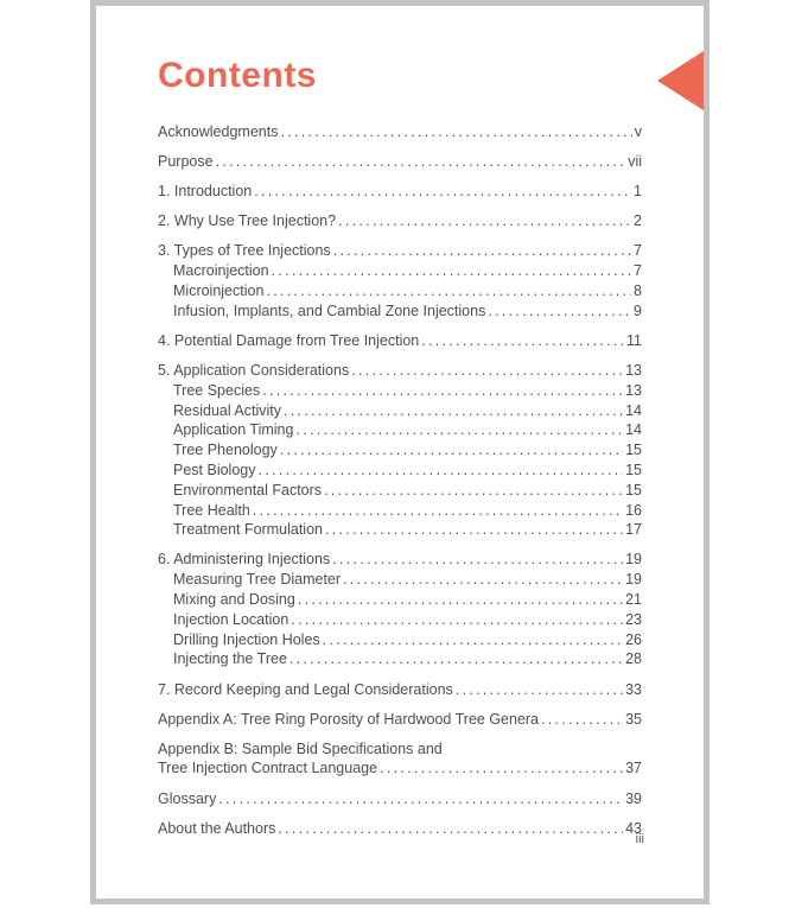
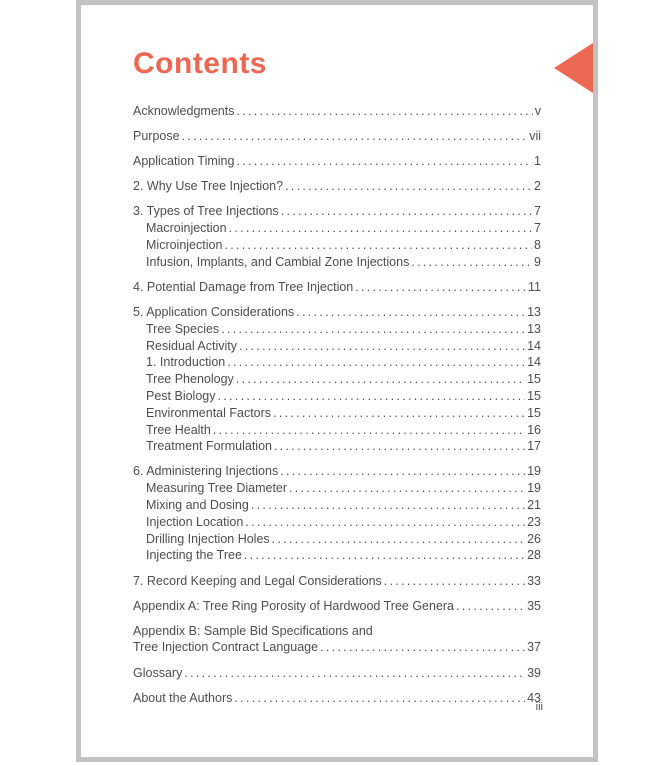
  Contents
  Acknowledgments
  v
  Purpose
  vii
- 1. Introduction
+ Application Timing
  1
  2. Why Use Tree Injection?
  2
  3. Types of Tree Injections
  7
  Macroinjection
  7
  Microinjection
  8
  Infusion, Implants, and Cambial Zone Injections
  9
  4. Potential Damage from Tree Injection
  11
  5. Application Considerations
  13
  Tree Species
  13
  Residual Activity
  14
- Application Timing
+ 1. Introduction
  14
  Tree Phenology
  15
  Pest Biology
  15
  Environmental Factors
  15
  Tree Health
  16
  Treatment Formulation
  17
  6. Administering Injections
  19
  Measuring Tree Diameter
  19
  Mixing and Dosing
  21
  Injection Location
  23
  Drilling Injection Holes
  26
  Injecting the Tree
  28
  7. Record Keeping and Legal Considerations
  33
  Appendix A: Tree Ring Porosity of Hardwood Tree Genera
  35
  Appendix B: Sample Bid Specifications and
  Tree Injection Contract Language
  37
  Glossary
  39
  About the Authors
  43
  iii
